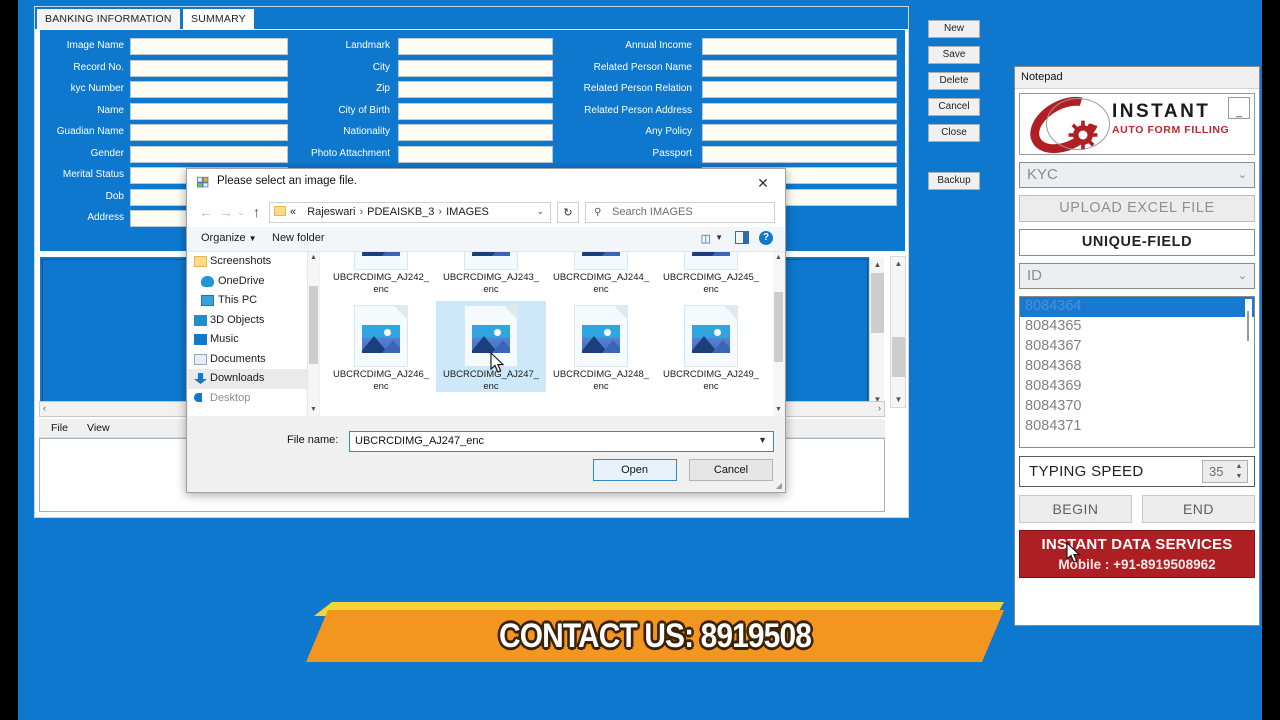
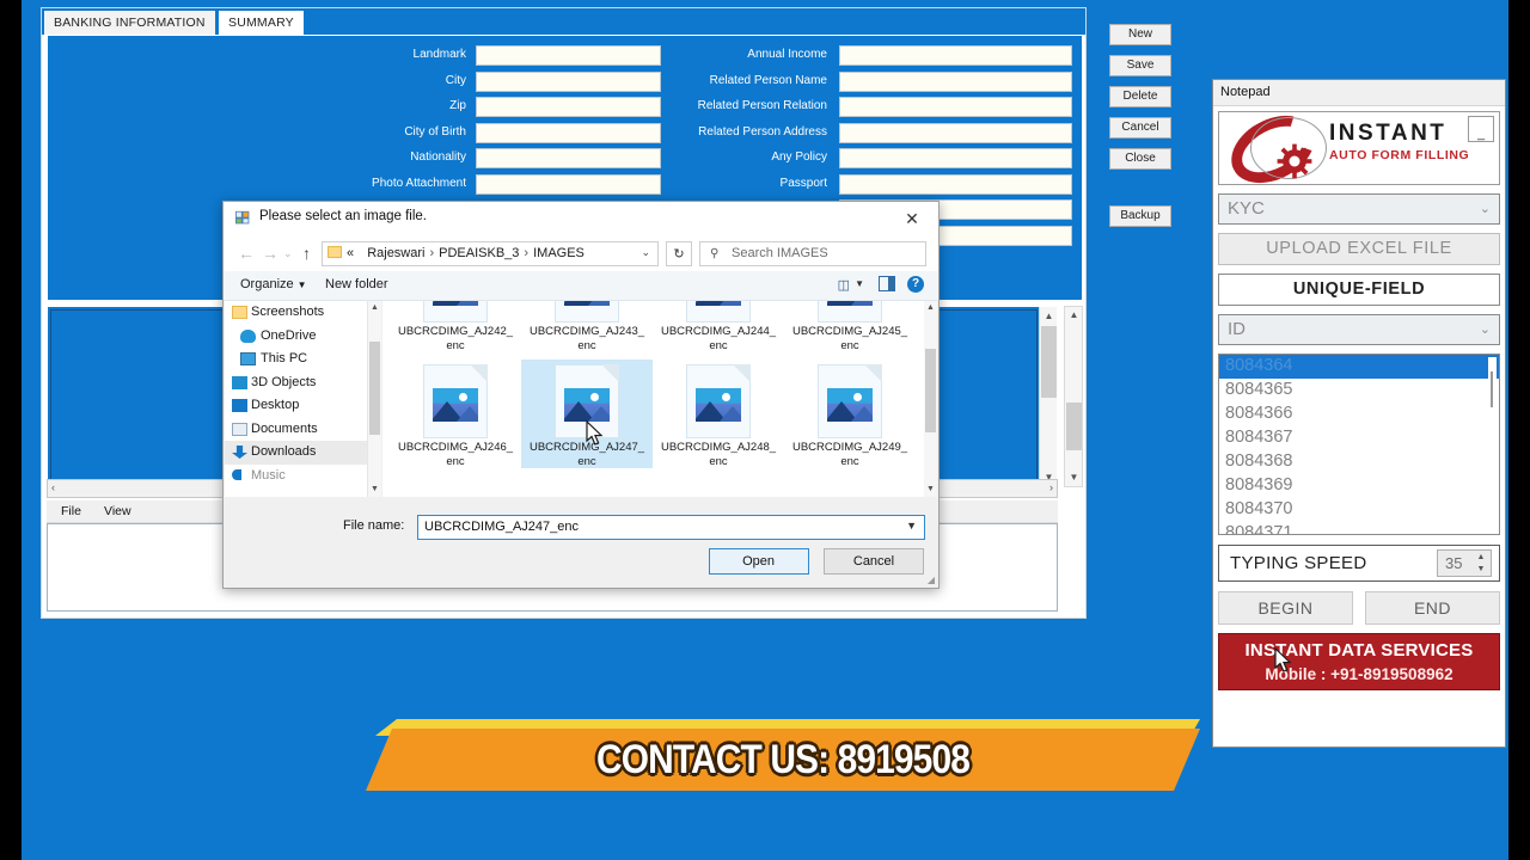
  BANKING INFORMATION
  SUMMARY
- Image Name
- Record No.
- kyc Number
- Name
- Guadian Name
- Gender
- Merital Status
- Dob
- Address
  Landmark
  City
  Zip
  City of Birth
  Nationality
  Photo Attachment
  Annual Income
  Related Person Name
  Related Person Relation
  Related Person Address
  Any Policy
  Passport
  ▲
  ▼
  ▲
  ▼
  ‹
  ›
  File
  View
  New
  Save
  Delete
  Cancel
  Close
  Backup
  Notepad
  INSTANT
  AUTO FORM FILLING
  _
  KYC
  ⌄
  UPLOAD EXCEL FILE
  UNIQUE-FIELD
  ID
  ⌄
  8084364
  8084365
+ 8084366
  8084367
  8084368
  8084369
  8084370
  8084371
  TYPING SPEED
  35
  BEGIN
  END
  INSTANT DATA SERVICES
  Mobile : +91-8919508962
  Please select an image file.
  ✕
  ←
  →
  ⌄
  ↑
  « Rajeswari › PDEAISKB_3 › IMAGES
  ⌄
  ↻
  ⚲
  Search IMAGES
  Organize ▼
  New folder
  ◫
  ▼
  ?
  Screenshots
  OneDrive
  This PC
  3D Objects
- Music
+ Desktop
  Documents
  Downloads
- Desktop
+ Music
  UBCRCDIMG_AJ242_enc
  UBCRCDIMG_AJ243_enc
  UBCRCDIMG_AJ244_enc
  UBCRCDIMG_AJ245_enc
  UBCRCDIMG_AJ246_enc
  UBCRCDIMG_AJ247_enc
  UBCRCDIMG_AJ248_enc
  UBCRCDIMG_AJ249_enc
  File name:
  UBCRCDIMG_AJ247_enc
  ▼
  Open Cancel
  ◢
  CONTACT US: 8919508
